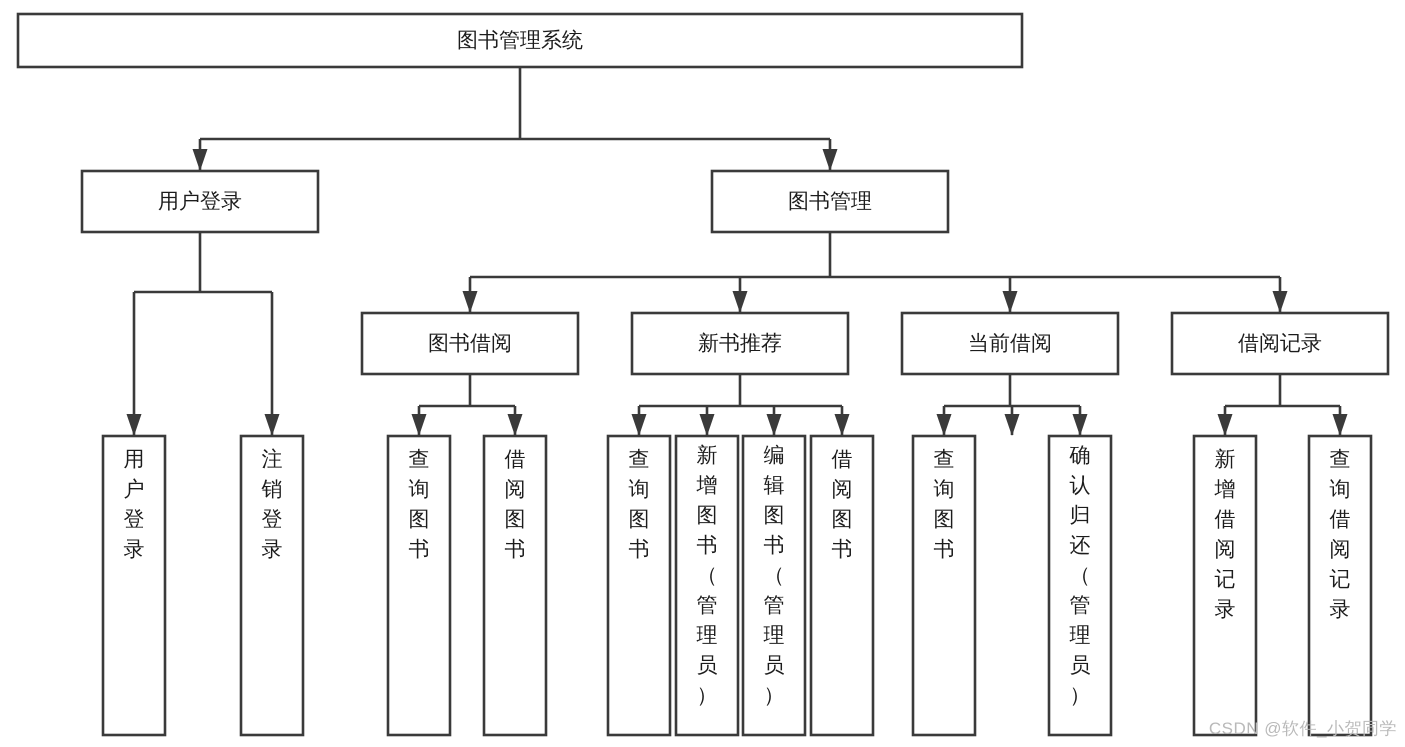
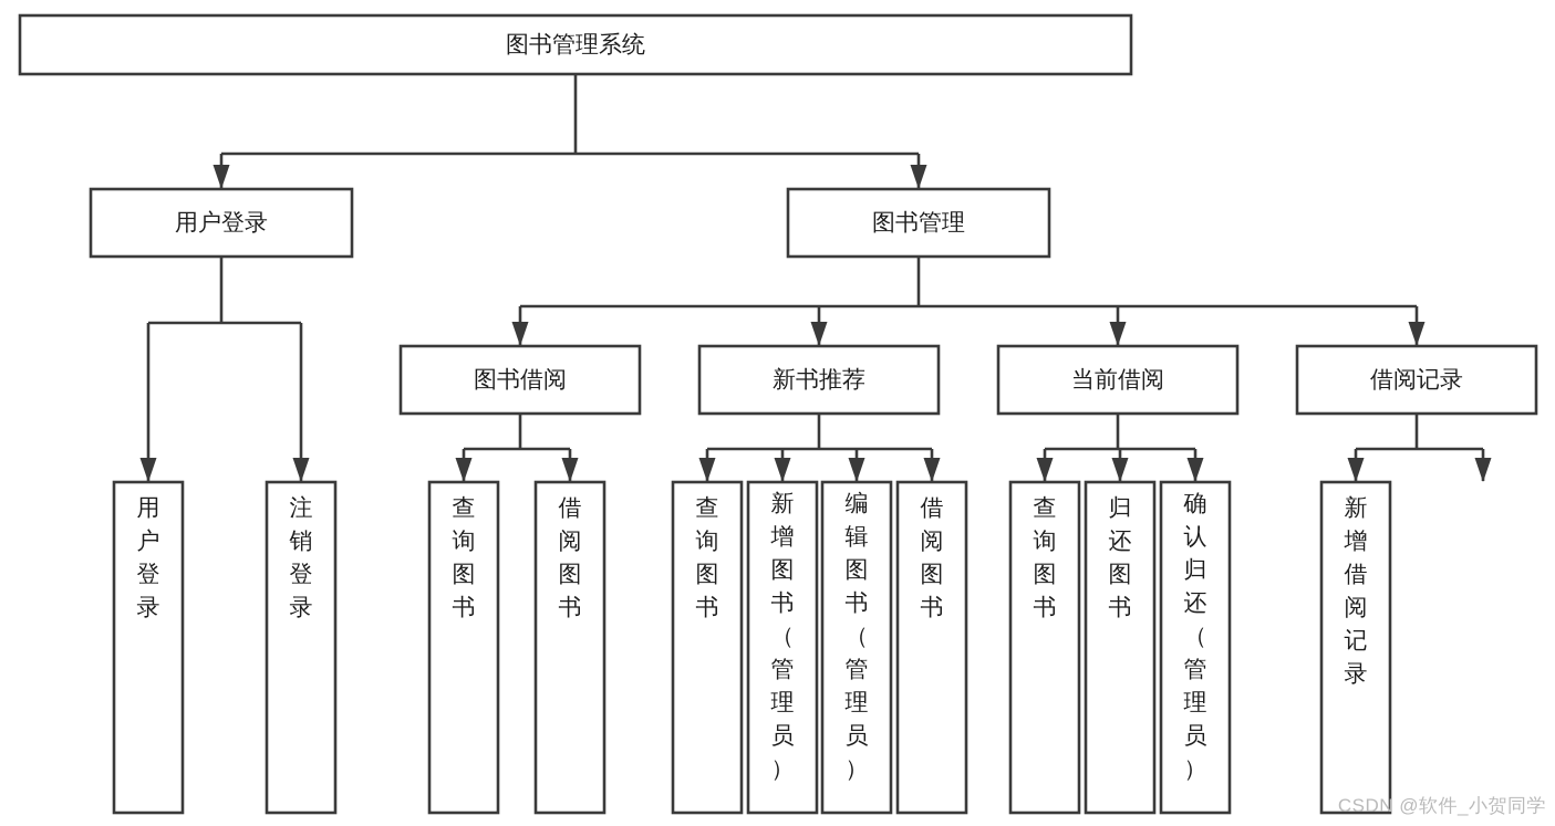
  图书管理系统
  用户登录
  用户登录
  注销登录
  图书管理
  图书借阅
  查询图书
  借阅图书
  新书推荐
  查询图书
  新增图书（管理员）
  编辑图书（管理员）
  借阅图书
  当前借阅
  查询图书
+ 归还图书
  确认归还（管理员）
  借阅记录
  新增借阅记录
- 查询借阅记录
  CSDN @软件_小贺同学
